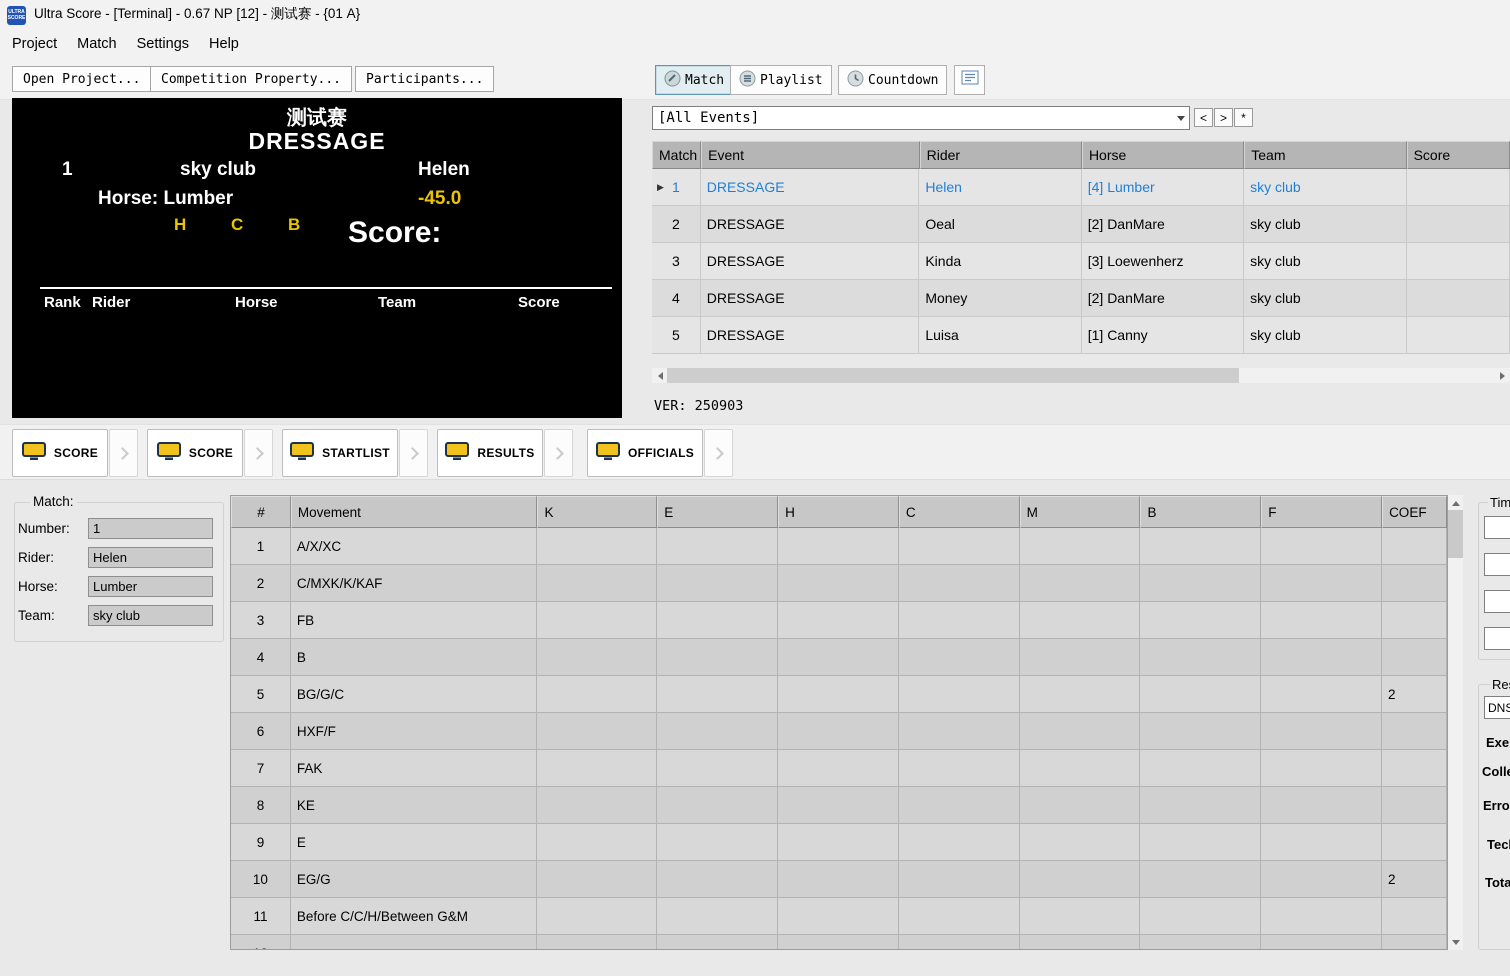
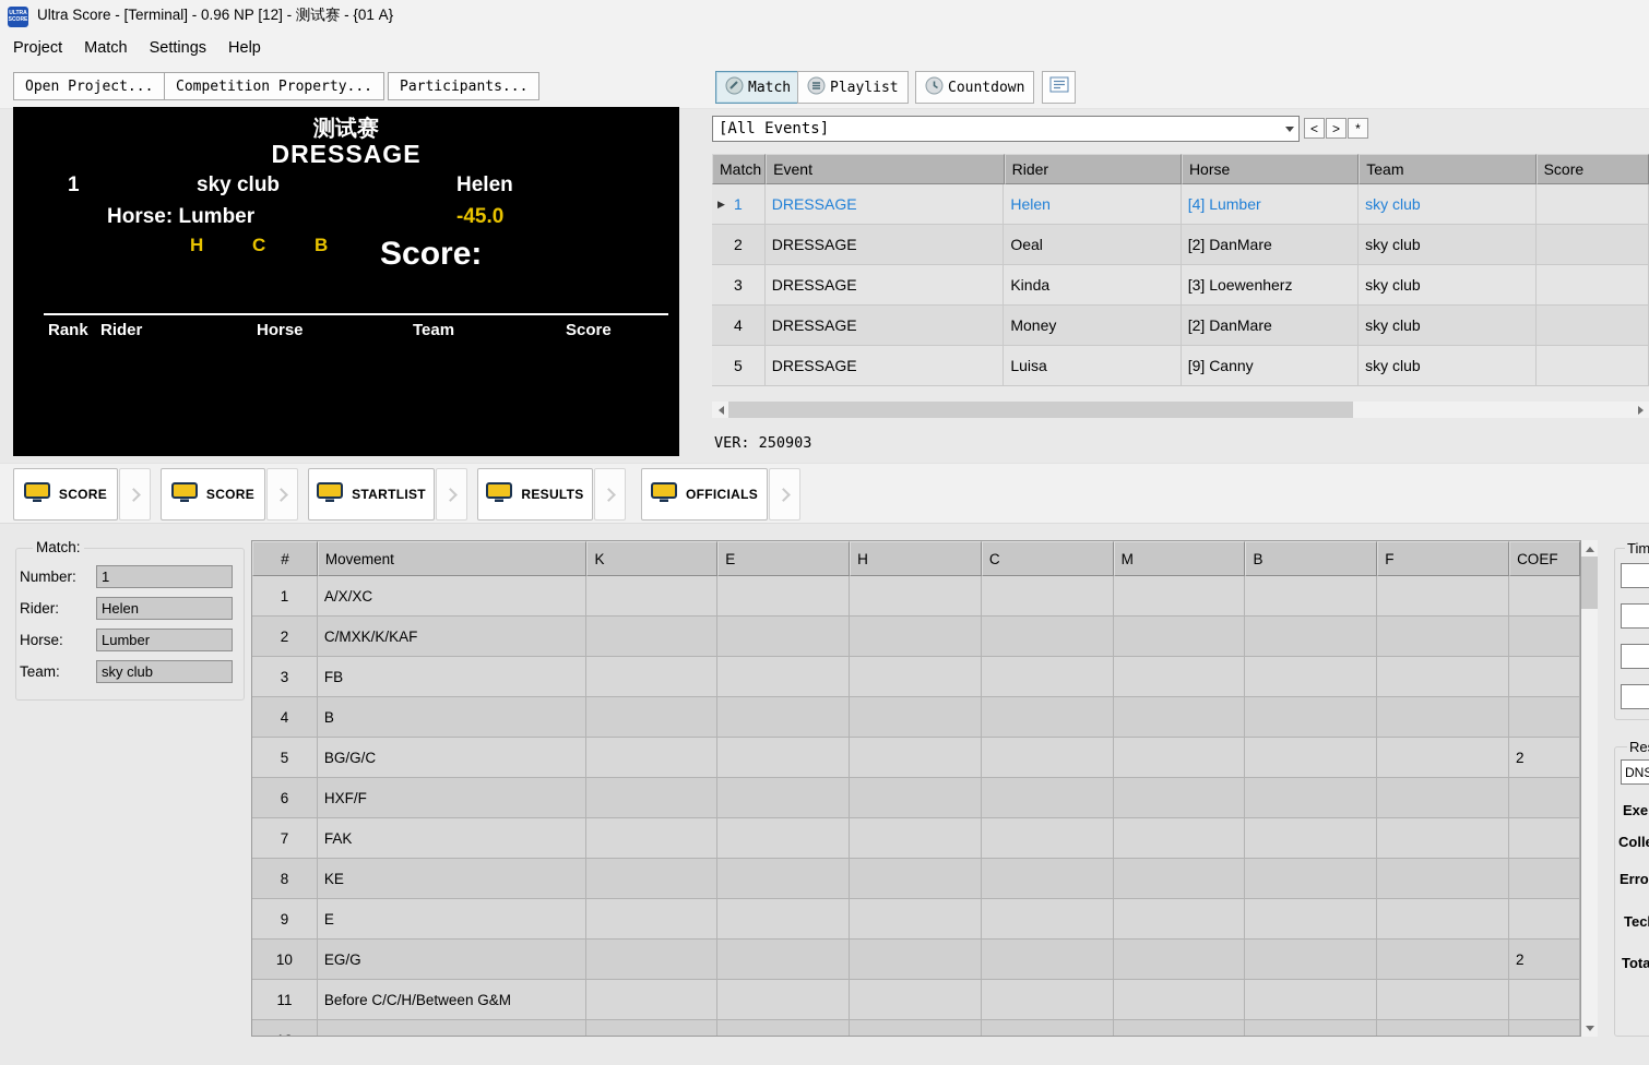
- Ultra Score - [Terminal] - 0.67 NP [12] - 测试赛 - {01 A}
+ Ultra Score - [Terminal] - 0.96 NP [12] - 测试赛 - {01 A}
  Project
  Match
  Settings
  Help
  Open Project...
  Competition Property...
  Participants...
  Match
  Playlist
  Countdown
  测试赛
  DRESSAGE
  1
  sky club
  Helen
  Horse: Lumber
  -45.0
  H
  C
  B
  Score:
  Rank
  Rider
  Horse
  Team
  Score
  [All Events]
  <
  >
  *
  Match
  Event
  Rider
  Horse
  Team
  Score
  ▶
  1
  DRESSAGE
  Helen
  [4] Lumber
  sky club
  2
  DRESSAGE
  Oeal
  [2] DanMare
  sky club
  3
  DRESSAGE
  Kinda
  [3] Loewenherz
  sky club
  4
  DRESSAGE
  Money
  [2] DanMare
  sky club
  5
  DRESSAGE
  Luisa
- [1] Canny
+ [9] Canny
  sky club
  VER: 250903
  SCORE
  SCORE
  STARTLIST
  RESULTS
  OFFICIALS
  Match:
  Number:
  1
  Rider:
  Helen
  Horse:
  Lumber
  Team:
  sky club
  #
  Movement
  K
  E
  H
  C
  M
  B
  F
  COEF
  1
  A/X/XC
  2
  C/MXK/K/KAF
  3
  FB
  4
  B
  5
  BG/G/C
  2
  6
  HXF/F
  7
  FAK
  8
  KE
  9
  E
  10
  EG/G
  2
  11
  Before C/C/H/Between G&M
  Tim
  DNS
  Exe
  Coll
  Erro
  Tec
  Tota
